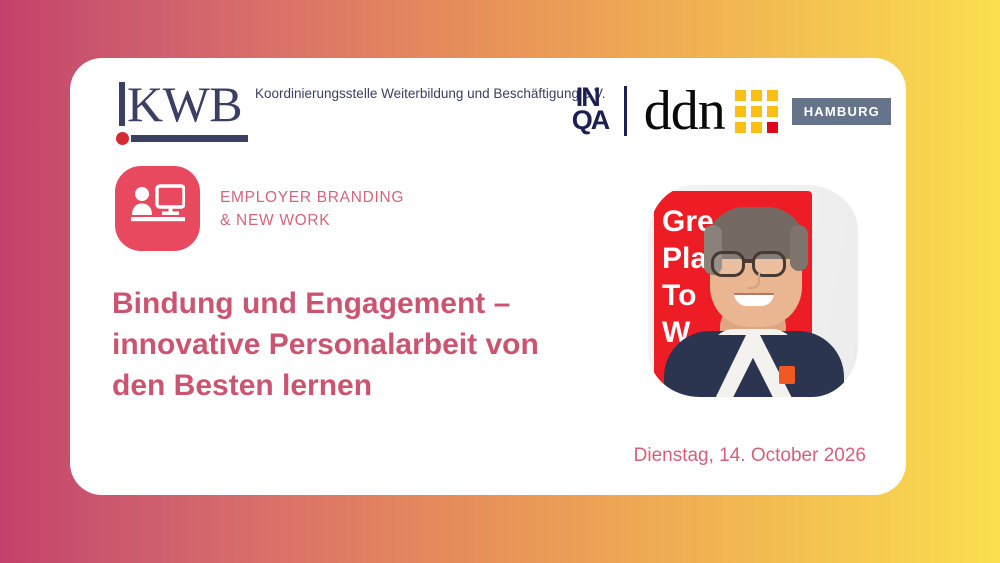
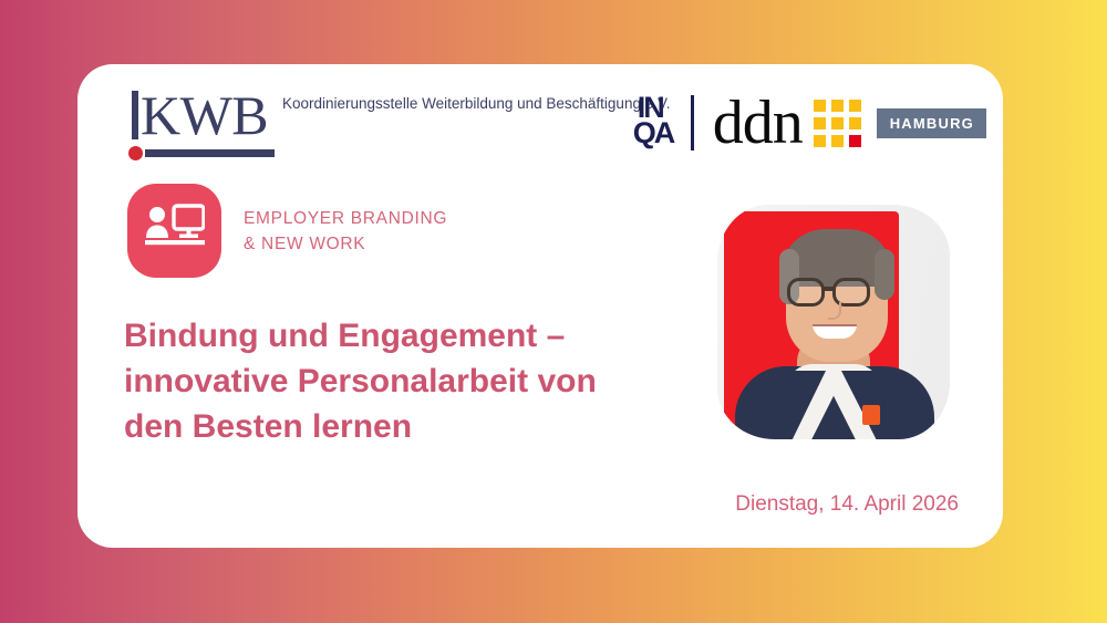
  KWB
  Koordinierungsstelle Weiterbildung und Beschäftigung e.V.
  IN
  QA
  ddn
  HAMBURG
  EMPLOYER BRANDING
  & NEW WORK
  Bindung und Engagement –
  innovative Personalarbeit von
  den Besten lernen
- Gre
- Pla
- To
- W
- Dienstag, 14. October 2026
+ Dienstag, 14. April 2026
